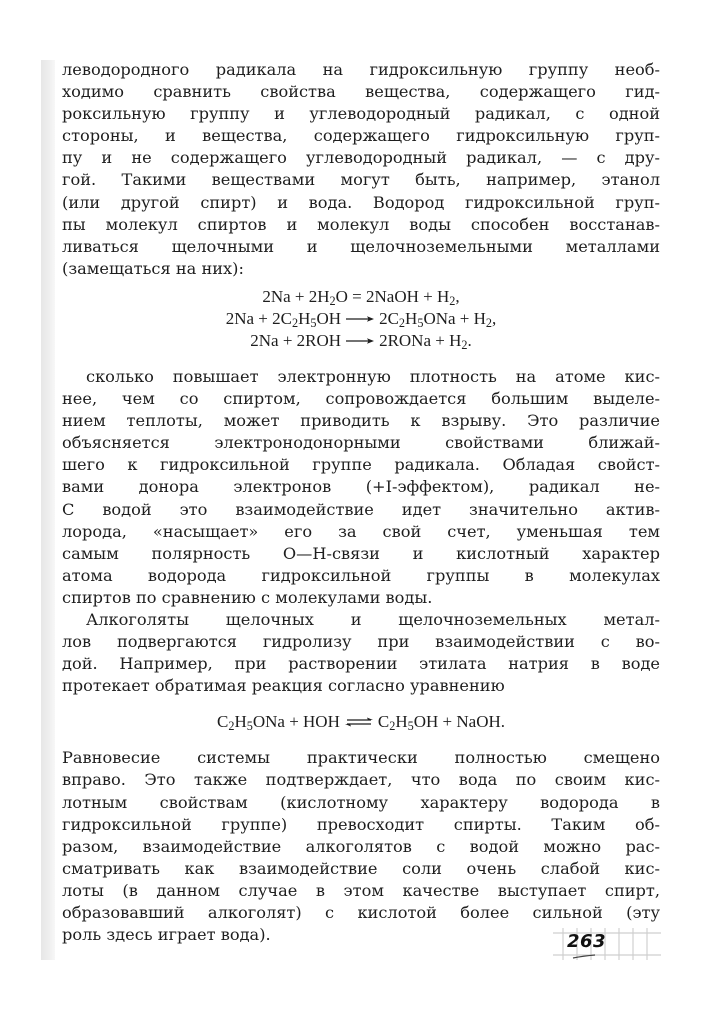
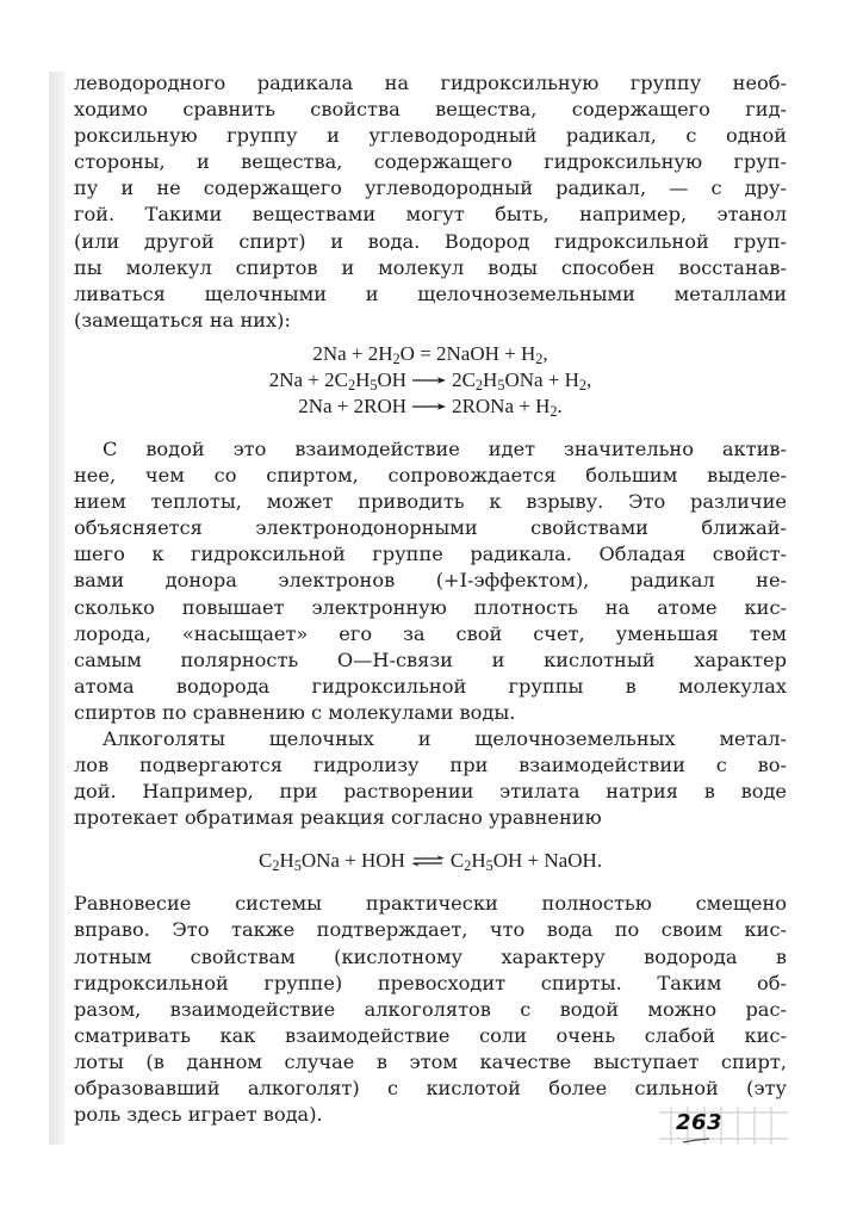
  леводородного радикала на гидроксильную группу необ-
  ходимо сравнить свойства вещества, содержащего гид-
  роксильную группу и углеводородный радикал, с одной
  стороны, и вещества, содержащего гидроксильную груп-
  пу и не содержащего углеводородный радикал, — с дру-
  гой. Такими веществами могут быть, например, этанол
  (или другой спирт) и вода. Водород гидроксильной груп-
  пы молекул спиртов и молекул воды способен восстанав-
  ливаться щелочными и щелочноземельными металлами
  (замещаться на них):
  2Na + 2H2O = 2NaOH + H2,
  2Na + 2C2H5OH 2C2H5ONa + H2,
  2Na + 2ROH 2RONa + H2.
- сколько повышает электронную плотность на атоме кис-
+ С водой это взаимодействие идет значительно актив-
  нее, чем со спиртом, сопровождается большим выделе-
  нием теплоты, может приводить к взрыву. Это различие
  объясняется электронодонорными свойствами ближай-
  шего к гидроксильной группе радикала. Обладая свойст-
  вами донора электронов (+I-эффектом), радикал не-
- С водой это взаимодействие идет значительно актив-
+ сколько повышает электронную плотность на атоме кис-
  лорода, «насыщает» его за свой счет, уменьшая тем
  самым полярность O—H-связи и кислотный характер
  атома водорода гидроксильной группы в молекулах
  спиртов по сравнению с молекулами воды.
  Алкоголяты щелочных и щелочноземельных метал-
  лов подвергаются гидролизу при взаимодействии с во-
  дой. Например, при растворении этилата натрия в воде
  протекает обратимая реакция согласно уравнению
  C2H5ONa + HOH C2H5OH + NaOH.
  Равновесие системы практически полностью смещено
  вправо. Это также подтверждает, что вода по своим кис-
  лотным свойствам (кислотному характеру водорода в
  гидроксильной группе) превосходит спирты. Таким об-
  разом, взаимодействие алкоголятов с водой можно рас-
  сматривать как взаимодействие соли очень слабой кис-
  лоты (в данном случае в этом качестве выступает спирт,
  образовавший алкоголят) с кислотой более сильной (эту
  роль здесь играет вода).
  263
